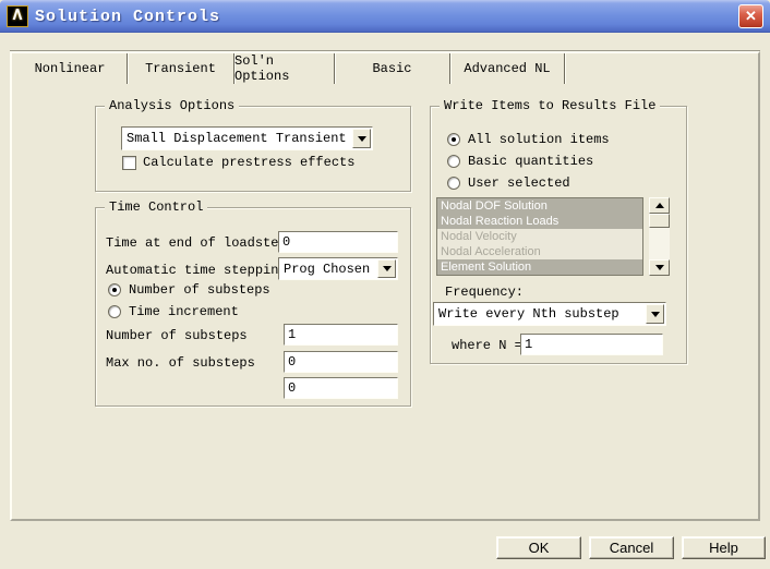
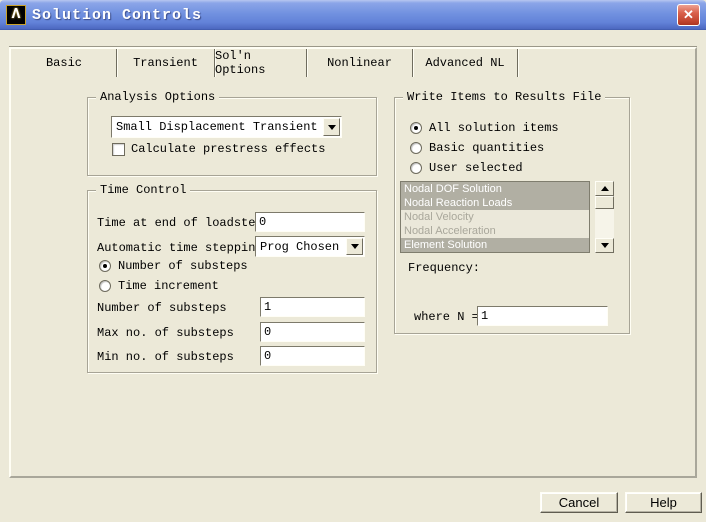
  Λ
  Solution Controls
  ✕
- Nonlinear
+ Basic
  Transient
  Sol'n Options
- Basic
+ Nonlinear
  Advanced NL
  Analysis Options
  Small Displacement Transient
  Calculate prestress effects
  Time Control
  Time at end of loadste
  0
  Automatic time steppin
  Prog Chosen
  Number of substeps
  Time increment
  Number of substeps
  1
  Max no. of substeps
  0
+ Min no. of substeps
  0
  Write Items to Results File
  All solution items
  Basic quantities
  User selected
  Nodal DOF Solution
  Nodal Reaction Loads
  Nodal Velocity
  Nodal Acceleration
  Element Solution
  Frequency:
- Write every Nth substep
  where N =
  1
- OK
  Cancel
  Help
